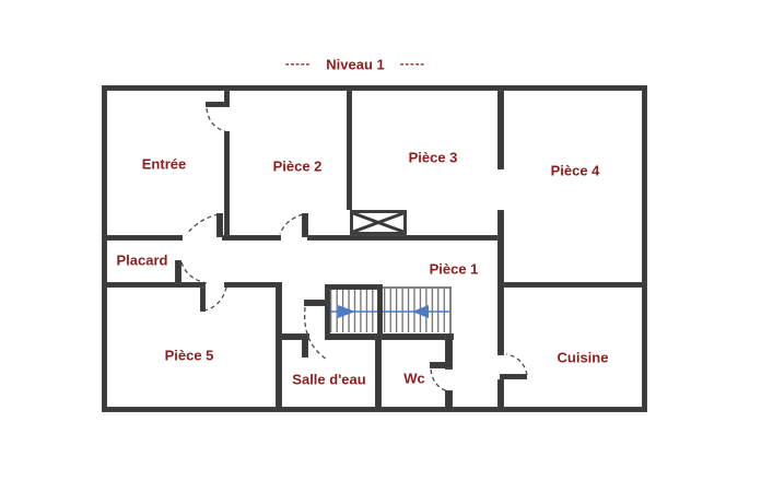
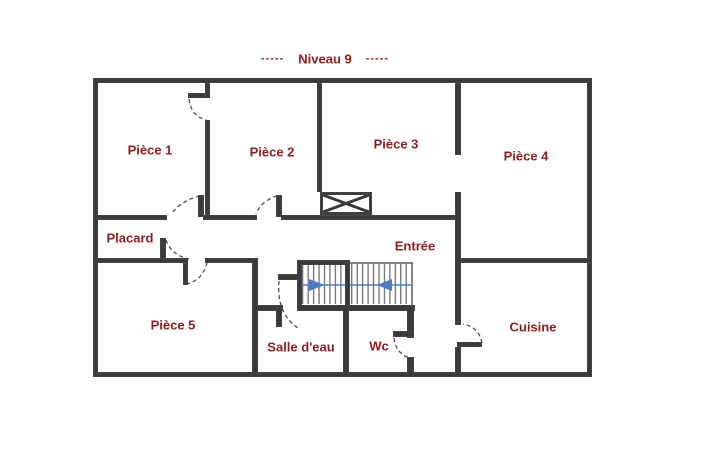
  -----
- Niveau 1
+ Niveau 9
  -----
- Entrée
+ Pièce 1
  Pièce 2
  Pièce 3
  Pièce 4
  Pièce 5
  Placard
- Pièce 1
+ Entrée
  Salle d'eau
  Wc
  Cuisine
